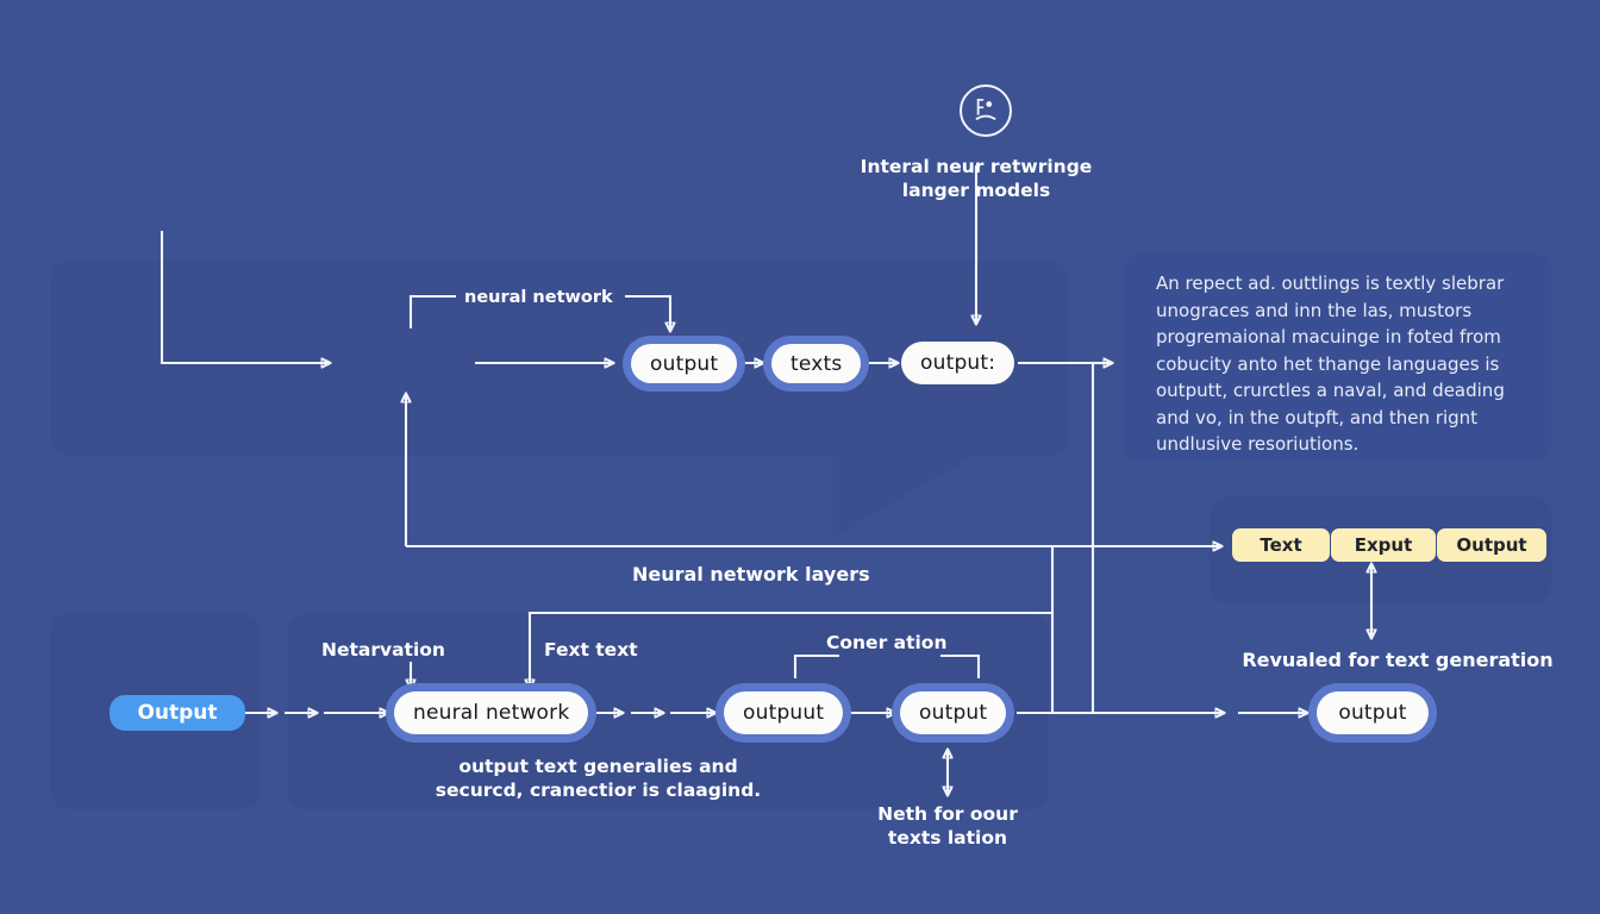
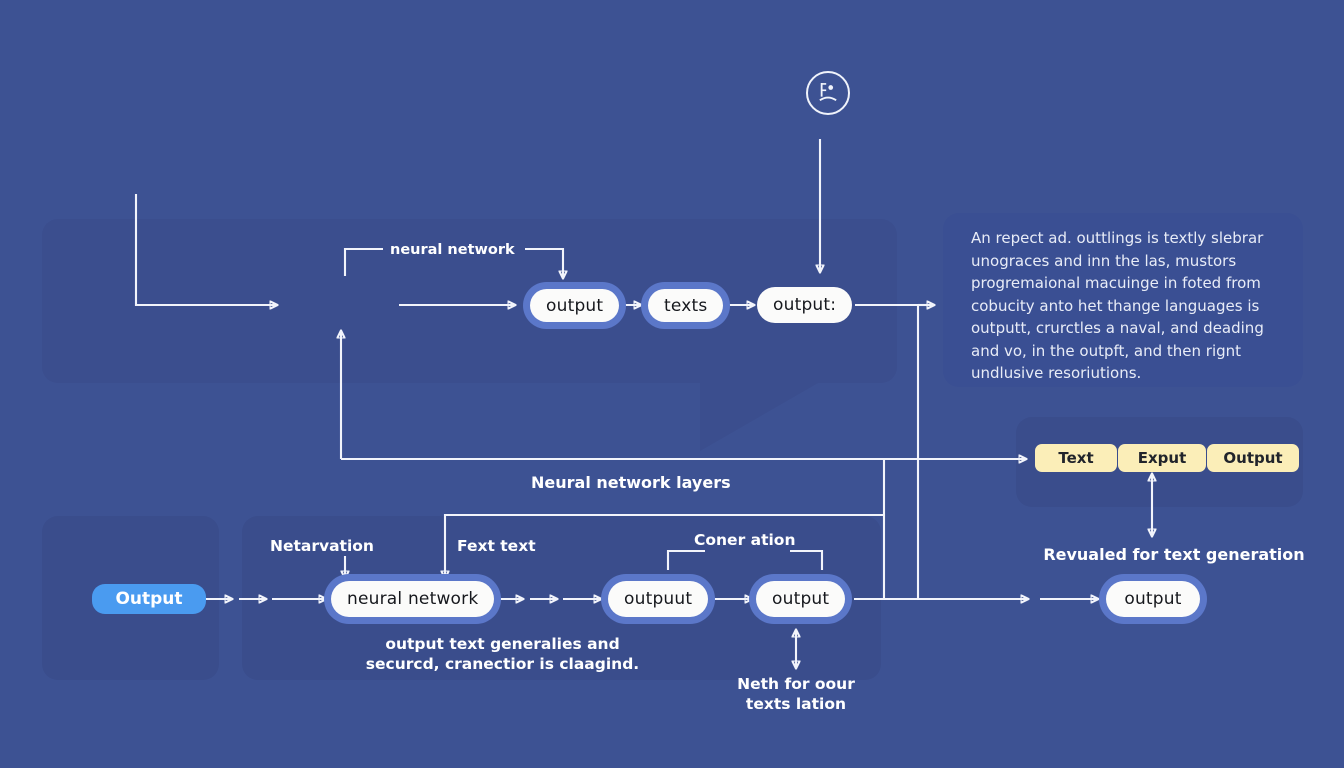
- Interal neur retwringe
- langer models
  neural network
  Neural network layers
  Netarvation
  Fext text
  Coner ation
  output text generalies and
  securcd, cranectior is claagind.
  Neth for oour
  texts lation
  Revualed for text generation
  An repect ad. outtlings is textly slebrar
  unograces and inn the las, mustors
  progremaional macuinge in foted from
  cobucity anto het thange languages is
  outputt, crurctles a naval, and deading
  and vo, in the outpft, and then rignt
  undlusive resoriutions.
  output
  texts
  output:
  Output
  neural network
  outpuut
  output
  output
  Text
  Exput
  Output
